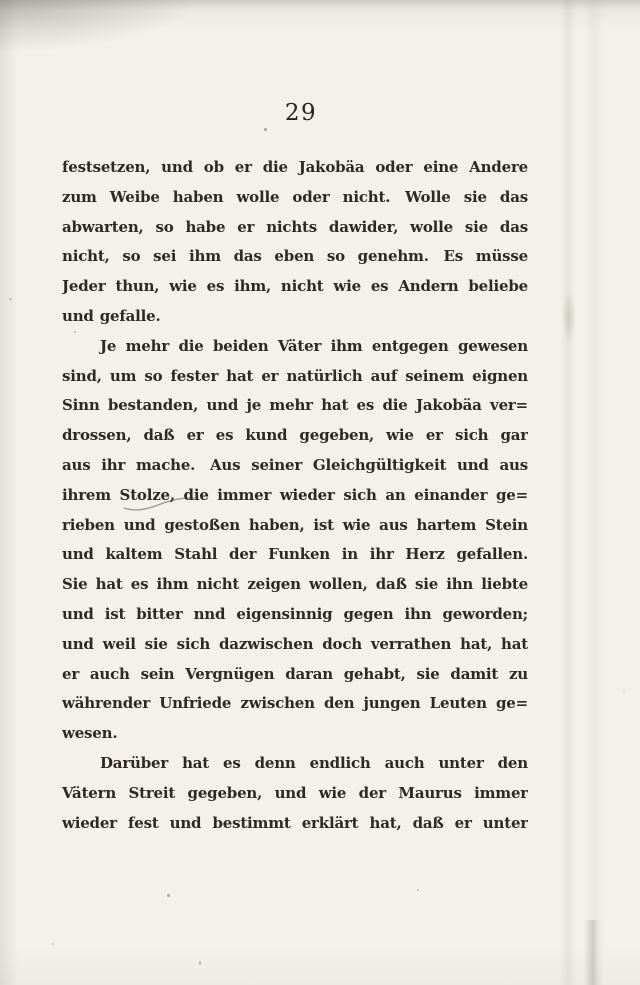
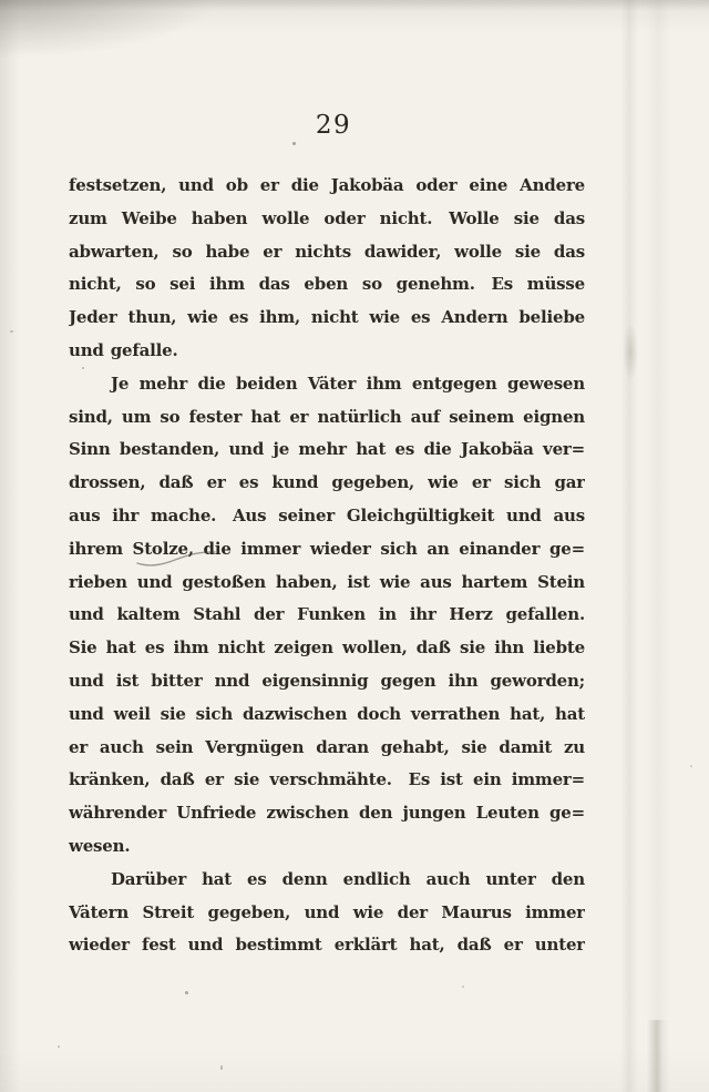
  29
  festsetzen, und ob er die Jakobäa oder eine Andere
  zum Weibe haben wolle oder nicht. Wolle sie das
  abwarten, so habe er nichts dawider, wolle sie das
  nicht, so sei ihm das eben so genehm. Es müsse
  Jeder thun, wie es ihm, nicht wie es Andern beliebe
  und gefalle.
  Je mehr die beiden Väter ihm entgegen gewesen
  sind, um so fester hat er natürlich auf seinem eignen
  Sinn bestanden, und je mehr hat es die Jakobäa ver=
  drossen, daß er es kund gegeben, wie er sich gar
  aus ihr mache. Aus seiner Gleichgültigkeit und aus
  ihrem Stolze, die immer wieder sich an einander ge=
  rieben und gestoßen haben, ist wie aus hartem Stein
  und kaltem Stahl der Funken in ihr Herz gefallen.
  Sie hat es ihm nicht zeigen wollen, daß sie ihn liebte
  und ist bitter nnd eigensinnig gegen ihn geworden;
  und weil sie sich dazwischen doch verrathen hat, hat
  er auch sein Vergnügen daran gehabt, sie damit zu
+ kränken, daß er sie verschmähte. Es ist ein immer=
  währender Unfriede zwischen den jungen Leuten ge=
  wesen.
  Darüber hat es denn endlich auch unter den
  Vätern Streit gegeben, und wie der Maurus immer
  wieder fest und bestimmt erklärt hat, daß er unter
